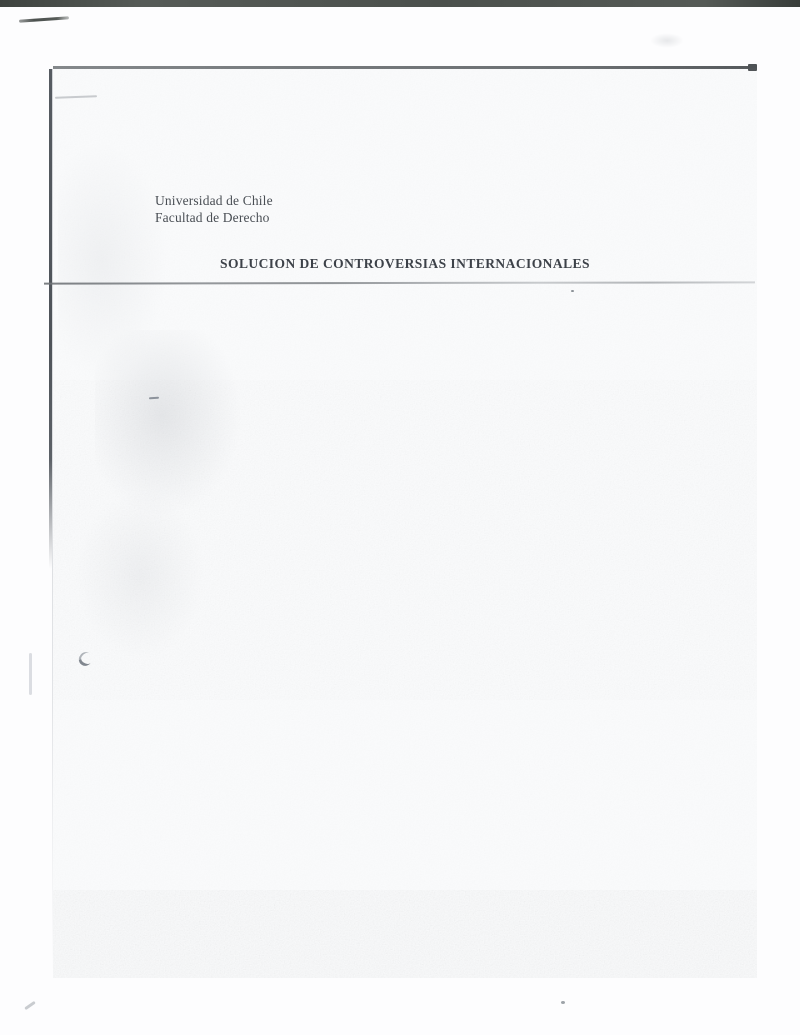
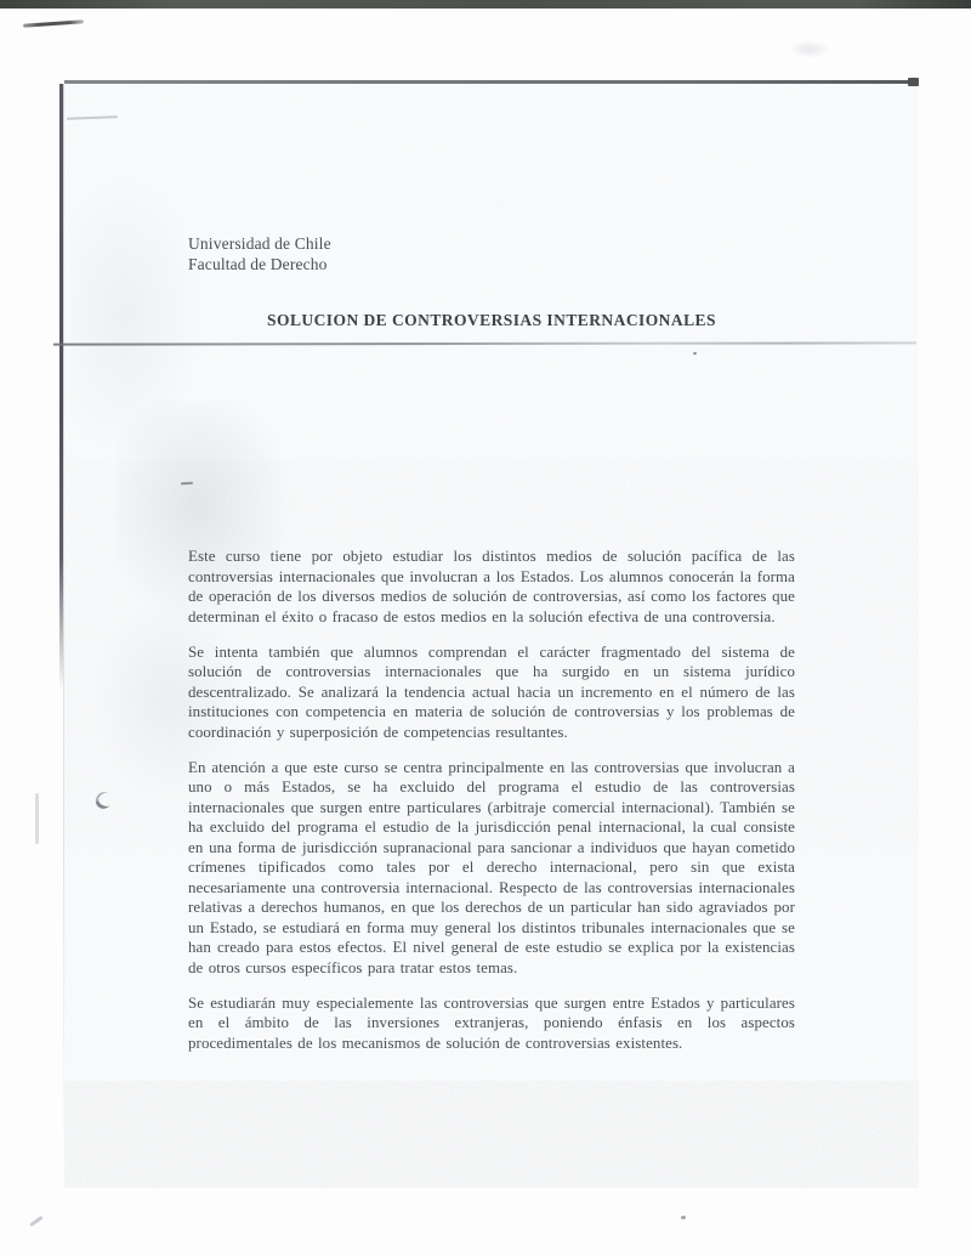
  Universidad de Chile
  Facultad de Derecho
  SOLUCION DE CONTROVERSIAS INTERNACIONALES
+ Este curso tiene por objeto estudiar los distintos medios de solución pacífica de las controversias internacionales que involucran a los Estados. Los alumnos conocerán la forma de operación de los diversos medios de solución de controversias, así como los factores que determinan el éxito o fracaso de estos medios en la solución efectiva de una controversia.
+ Se intenta también que alumnos comprendan el carácter fragmentado del sistema de solución de controversias internacionales que ha surgido en un sistema jurídico descentralizado. Se analizará la tendencia actual hacia un incremento en el número de las instituciones con competencia en materia de solución de controversias y los problemas de coordinación y superposición de competencias resultantes.
+ En atención a que este curso se centra principalmente en las controversias que involucran a uno o más Estados, se ha excluido del programa el estudio de las controversias internacionales que surgen entre particulares (arbitraje comercial internacional). También se ha excluido del programa el estudio de la jurisdicción penal internacional, la cual consiste en una forma de jurisdicción supranacional para sancionar a individuos que hayan cometido crímenes tipificados como tales por el derecho internacional, pero sin que exista necesariamente una controversia internacional. Respecto de las controversias internacionales relativas a derechos humanos, en que los derechos de un particular han sido agraviados por un Estado, se estudiará en forma muy general los distintos tribunales internacionales que se han creado para estos efectos. El nivel general de este estudio se explica por la existencias de otros cursos específicos para tratar estos temas.
+ Se estudiarán muy especialemente las controversias que surgen entre Estados y particulares en el ámbito de las inversiones extranjeras, poniendo énfasis en los aspectos procedimentales de los mecanismos de solución de controversias existentes.
